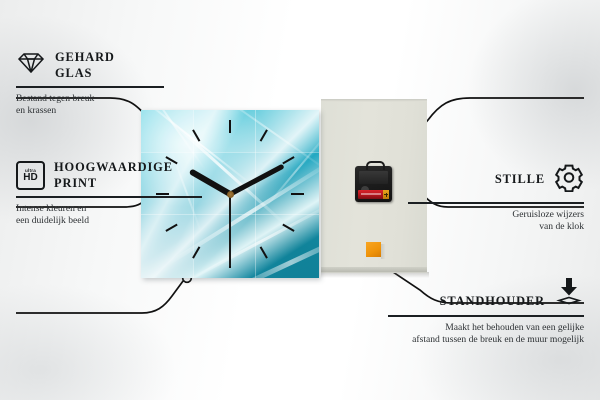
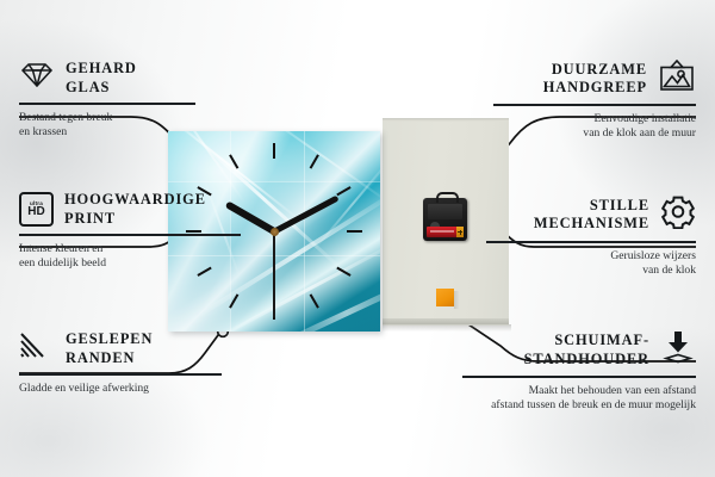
  GEHARD
  GLAS
  Bestand tegen breuk
  en krassen
  HD
  HOOGWAARDIGE
  PRINT
  Intense kleuren en
  een duidelijk beeld
+ GESLEPEN
+ RANDEN
+ Gladde en veilige afwerking
+ DUURZAME
+ HANDGREEP
+ Eenvoudige installatie
+ van de klok aan de muur
  STILLE
+ MECHANISME
  Geruisloze wijzers
  van de klok
+ SCHUIMAF-
  STANDHOUDER
- Maakt het behouden van een gelijke
+ Maakt het behouden van een afstand
  afstand tussen de breuk en de muur mogelijk
